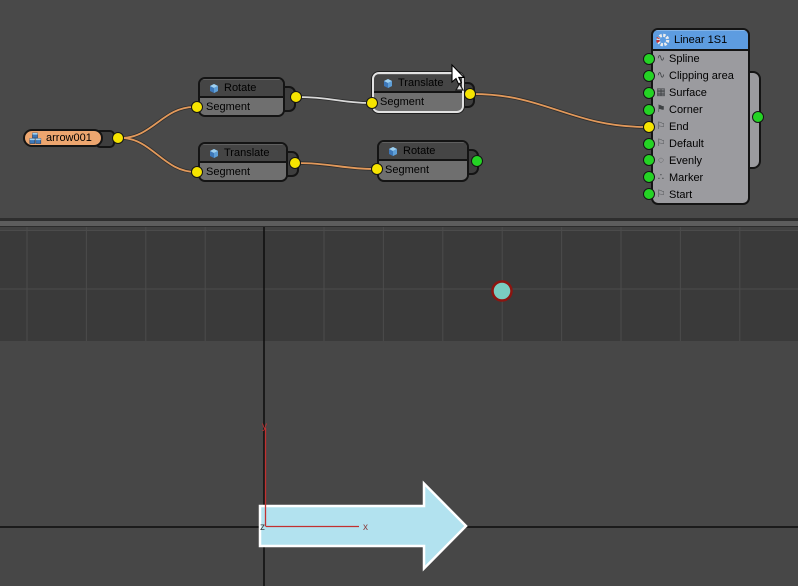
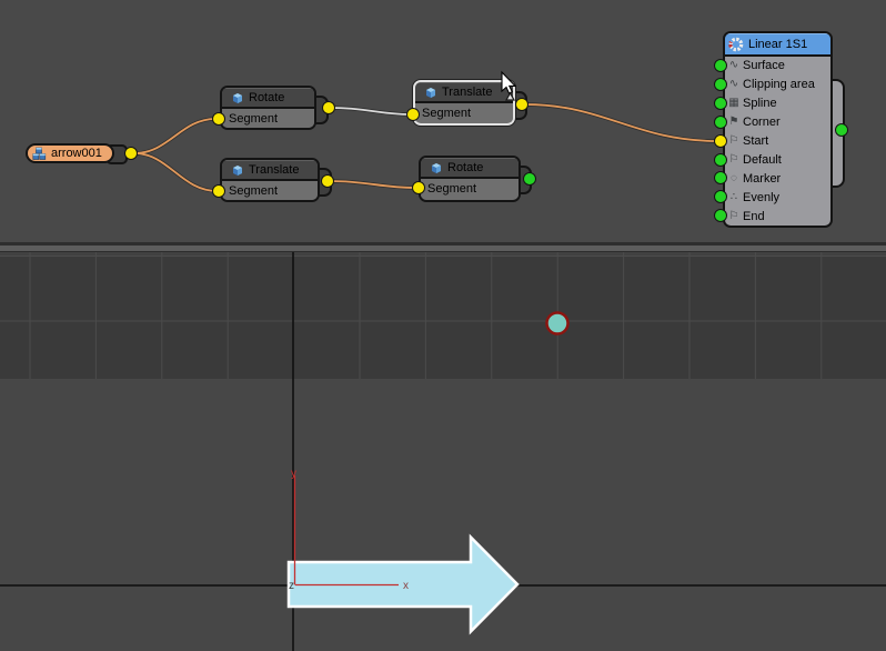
  arrow001
  Rotate
  Segment
  Translate
  Segment
  Translate
  Segment
  Rotate
  Segment
  Linear 1S1
  ∿
- Spline
+ Surface
  ∿
  Clipping area
  ▦
- Surface
+ Spline
  ⚑
  Corner
  ⚐
- End
+ Start
  ⚐
  Default
  ◌
- Evenly
+ Marker
  ∴
- Marker
+ Evenly
  ⚐
- Start
+ End
  y
  x
  z
